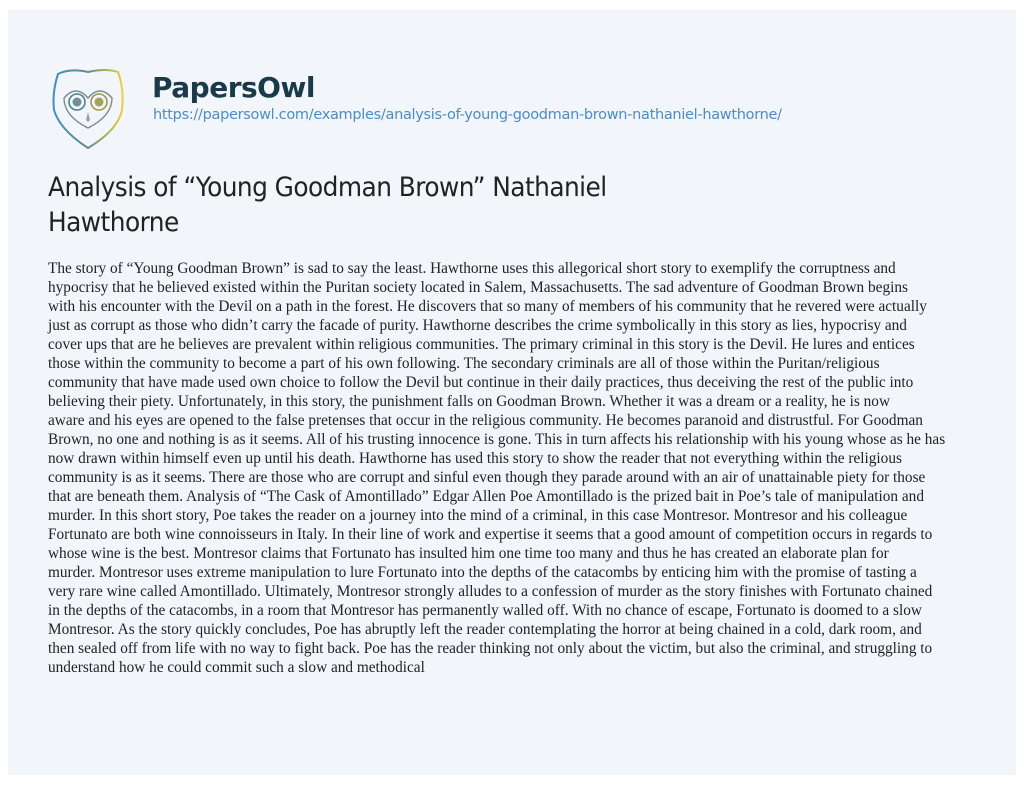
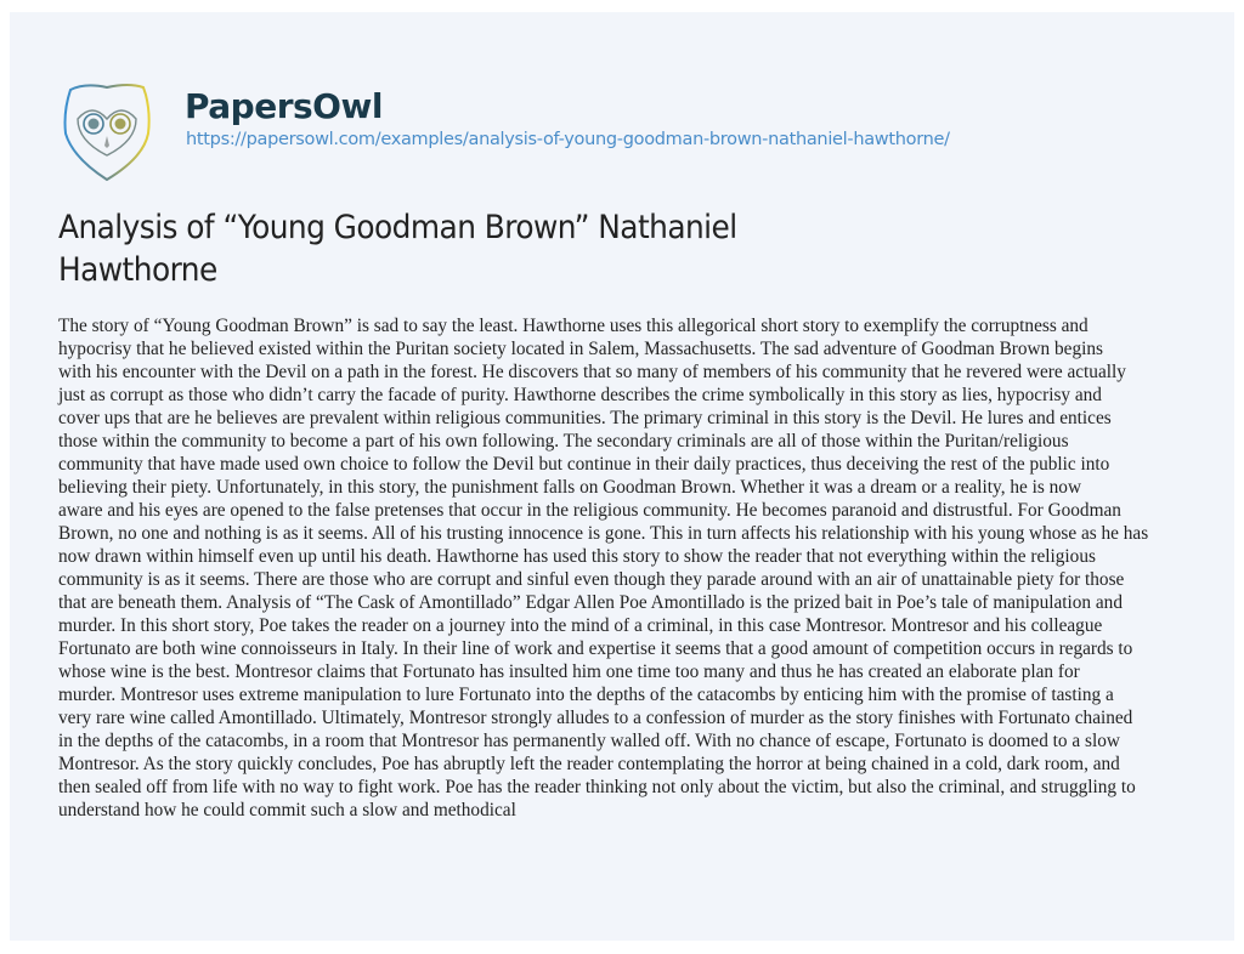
  PapersOwl
  https://papersowl.com/examples/analysis-of-young-goodman-brown-nathaniel-hawthorne/
  Analysis of “Young Goodman Brown” Nathaniel Hawthorne
  The story of “Young Goodman Brown” is sad to say the least. Hawthorne uses this allegorical short story to exemplify the corruptness and
  hypocrisy that he believed existed within the Puritan society located in Salem, Massachusetts. The sad adventure of Goodman Brown begins
  with his encounter with the Devil on a path in the forest. He discovers that so many of members of his community that he revered were actually
  just as corrupt as those who didn’t carry the facade of purity. Hawthorne describes the crime symbolically in this story as lies, hypocrisy and
  cover ups that are he believes are prevalent within religious communities. The primary criminal in this story is the Devil. He lures and entices
  those within the community to become a part of his own following. The secondary criminals are all of those within the Puritan/religious
  community that have made used own choice to follow the Devil but continue in their daily practices, thus deceiving the rest of the public into
  believing their piety. Unfortunately, in this story, the punishment falls on Goodman Brown. Whether it was a dream or a reality, he is now
  aware and his eyes are opened to the false pretenses that occur in the religious community. He becomes paranoid and distrustful. For Goodman
  Brown, no one and nothing is as it seems. All of his trusting innocence is gone. This in turn affects his relationship with his young whose as he has
  now drawn within himself even up until his death. Hawthorne has used this story to show the reader that not everything within the religious
  community is as it seems. There are those who are corrupt and sinful even though they parade around with an air of unattainable piety for those
  that are beneath them. Analysis of “The Cask of Amontillado” Edgar Allen Poe Amontillado is the prized bait in Poe’s tale of manipulation and
  murder. In this short story, Poe takes the reader on a journey into the mind of a criminal, in this case Montresor. Montresor and his colleague
  Fortunato are both wine connoisseurs in Italy. In their line of work and expertise it seems that a good amount of competition occurs in regards to
  whose wine is the best. Montresor claims that Fortunato has insulted him one time too many and thus he has created an elaborate plan for
  murder. Montresor uses extreme manipulation to lure Fortunato into the depths of the catacombs by enticing him with the promise of tasting a
  very rare wine called Amontillado. Ultimately, Montresor strongly alludes to a confession of murder as the story finishes with Fortunato chained
  in the depths of the catacombs, in a room that Montresor has permanently walled off. With no chance of escape, Fortunato is doomed to a slow
  Montresor. As the story quickly concludes, Poe has abruptly left the reader contemplating the horror at being chained in a cold, dark room, and
- then sealed off from life with no way to fight back. Poe has the reader thinking not only about the victim, but also the criminal, and struggling to
+ then sealed off from life with no way to fight work. Poe has the reader thinking not only about the victim, but also the criminal, and struggling to
  understand how he could commit such a slow and methodical
